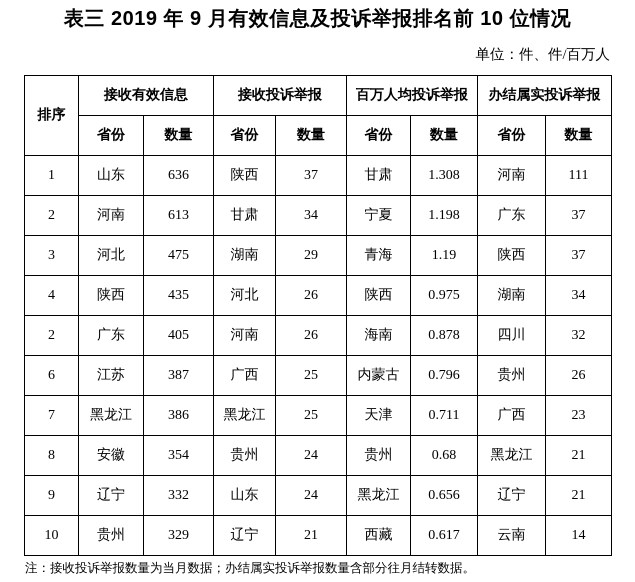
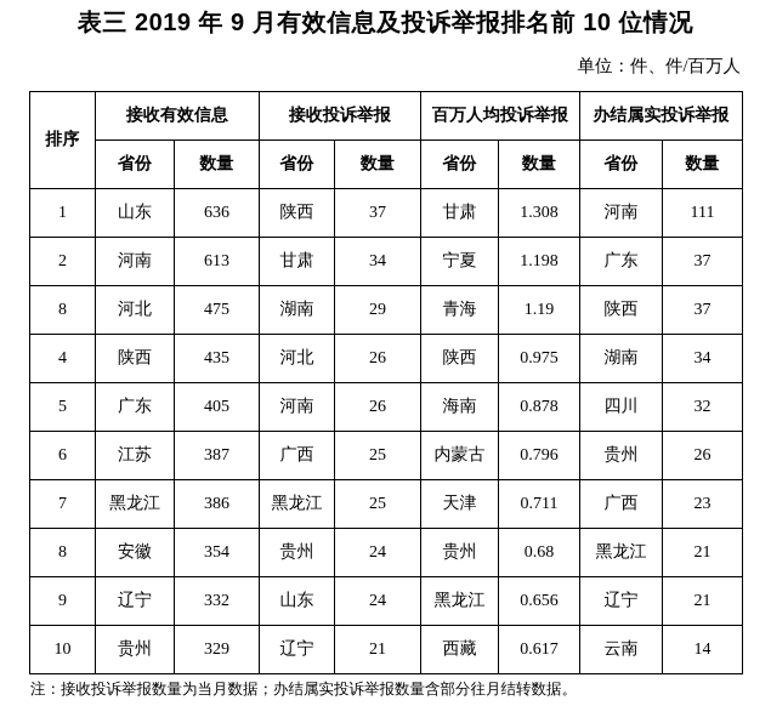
  表三 2019 年 9 月有效信息及投诉举报排名前 10 位情况
  单位：件、件/百万人
  排序	接收有效信息	接收投诉举报	百万人均投诉举报	办结属实投诉举报
  省份	数量	省份	数量	省份	数量	省份	数量
  1	山东	636	陕西	37	甘肃	1.308	河南	111
  2	河南	613	甘肃	34	宁夏	1.198	广东	37
- 3	河北	475	湖南	29	青海	1.19	陕西	37
+ 8	河北	475	湖南	29	青海	1.19	陕西	37
  4	陕西	435	河北	26	陕西	0.975	湖南	34
- 2	广东	405	河南	26	海南	0.878	四川	32
+ 5	广东	405	河南	26	海南	0.878	四川	32
  6	江苏	387	广西	25	内蒙古	0.796	贵州	26
  7	黑龙江	386	黑龙江	25	天津	0.711	广西	23
  8	安徽	354	贵州	24	贵州	0.68	黑龙江	21
  9	辽宁	332	山东	24	黑龙江	0.656	辽宁	21
  10	贵州	329	辽宁	21	西藏	0.617	云南	14
  注：接收投诉举报数量为当月数据；办结属实投诉举报数量含部分往月结转数据。
